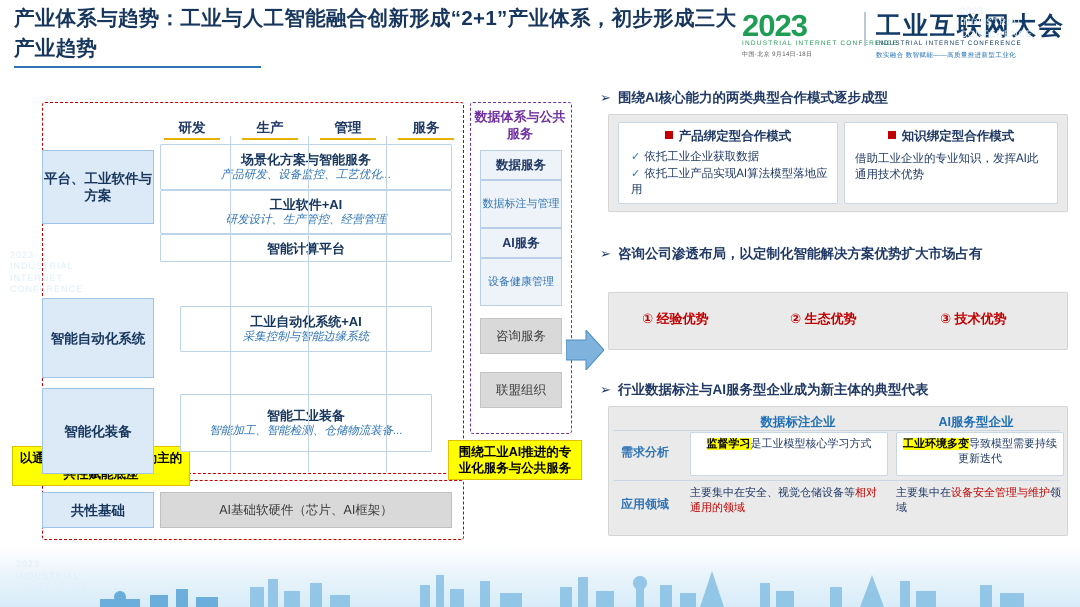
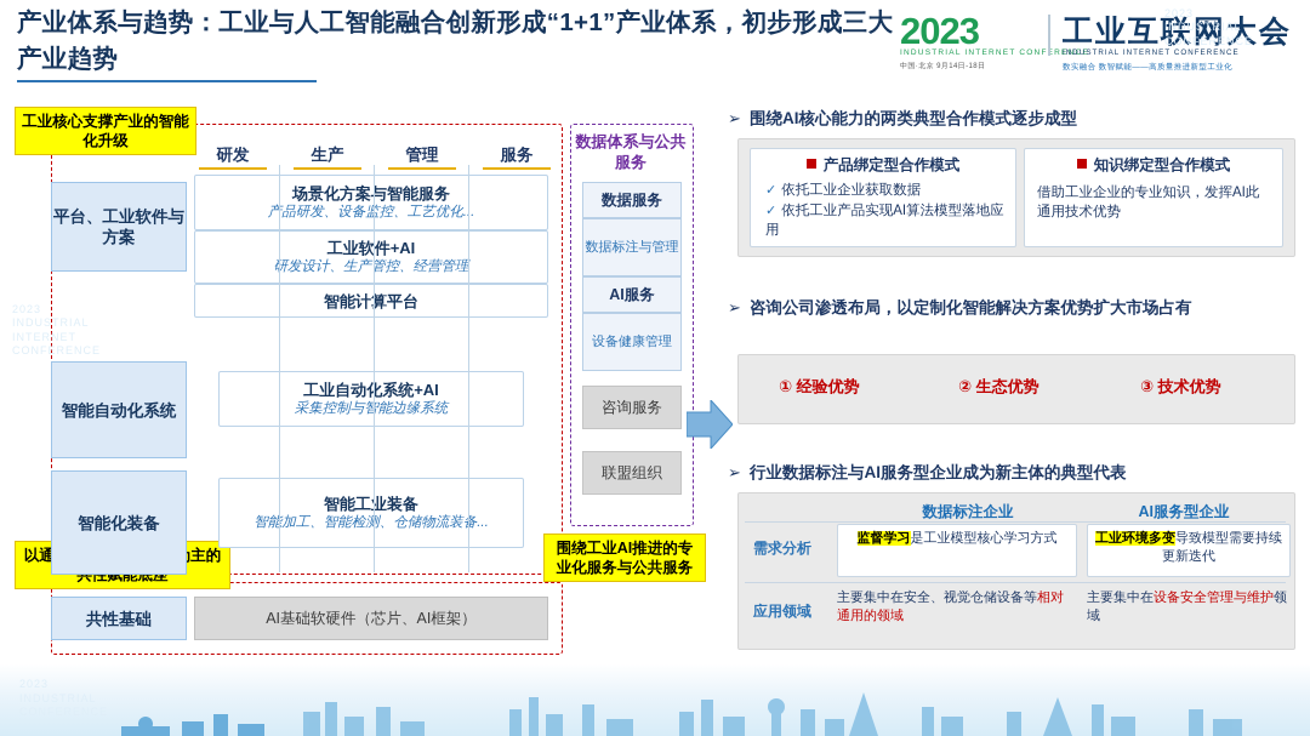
- 产业体系与趋势：工业与人工智能融合创新形成“2+1”产业体系，初步形成三大产业趋势
+ 产业体系与趋势：工业与人工智能融合创新形成“1+1”产业体系，初步形成三大产业趋势
  2023
  工业互联网大会
+ 工业核心支撑产业的智能化升级
  研发
  生产
  管理
  服务
  平台、工业软件与方案
  智能自动化系统
  智能化装备
  共性基础
  场景化方案与智能服务
  产品研发、设备监控、工艺优化..
  工业软件+AI
  研发设计、生产管控、经营管理
  智能计算平台
  工业自动系统+AI
  采集控制与智能边缘系统
  智能工业装备
  智能加工、智能检测、仓储物流装备...
  AI基础软硬件（芯片、AI框架）
  数据体系与公共服务
  数据服务
  数据标注与管理
  AI服务
  设备健康管理
  咨询服务
  联盟组织
  围绕工业AI推进的专业化服务与公共服务
  ➢
  围绕AI核心能力的两类典型合作模式逐步成型
  产品绑定型合作模式
  ✓ 依托工业企业获取数据
  ✓ 依托工业产品实现AI算法模型落地应用
  知识绑定型合作模式
  借助工业企业的专业知识，发挥AI此通用技术优势
  ➢
  咨询公司渗透布局，以定制化智能解决方案优势扩大市场占有
  ① 经验优势
  ② 生态优势
  ③ 技术优势
  ➢
  行业数据标注与AI服务型企业成为新主体的典型代表
  数据标注企业
  AI服务型企业
  需求分析
  应用领域
  监督学习是工业模型核心学习方式
  工业环境多变导致模型需要持续更新迭代
  主要集中在安全、视觉仓储设备等相对通用的领域
  主要集中在设备安全管理与维护领域
  2023
  INDUSTRIAL
  INTERNET
  CONFERENCE
  2023
  INDUSTRIAL
  CONFERENCE
